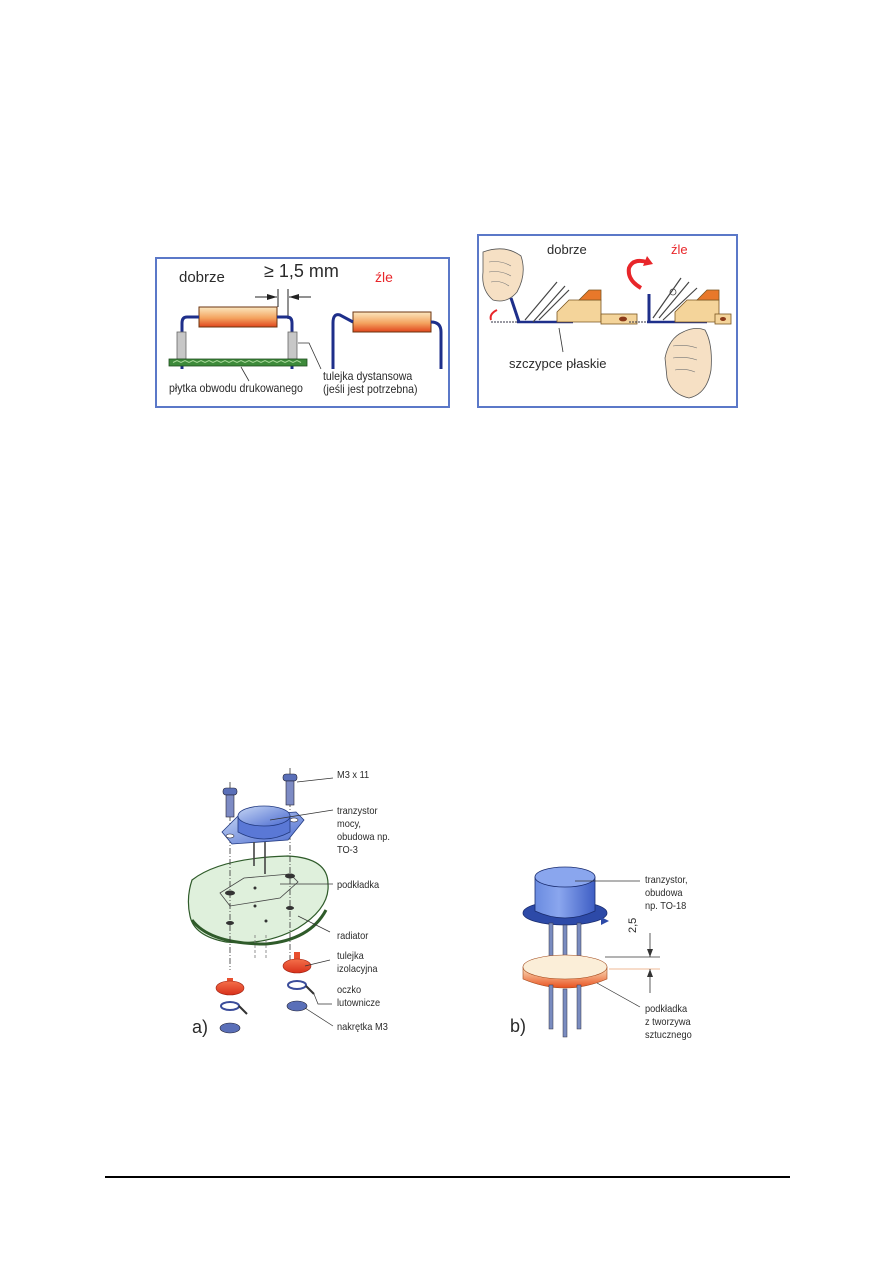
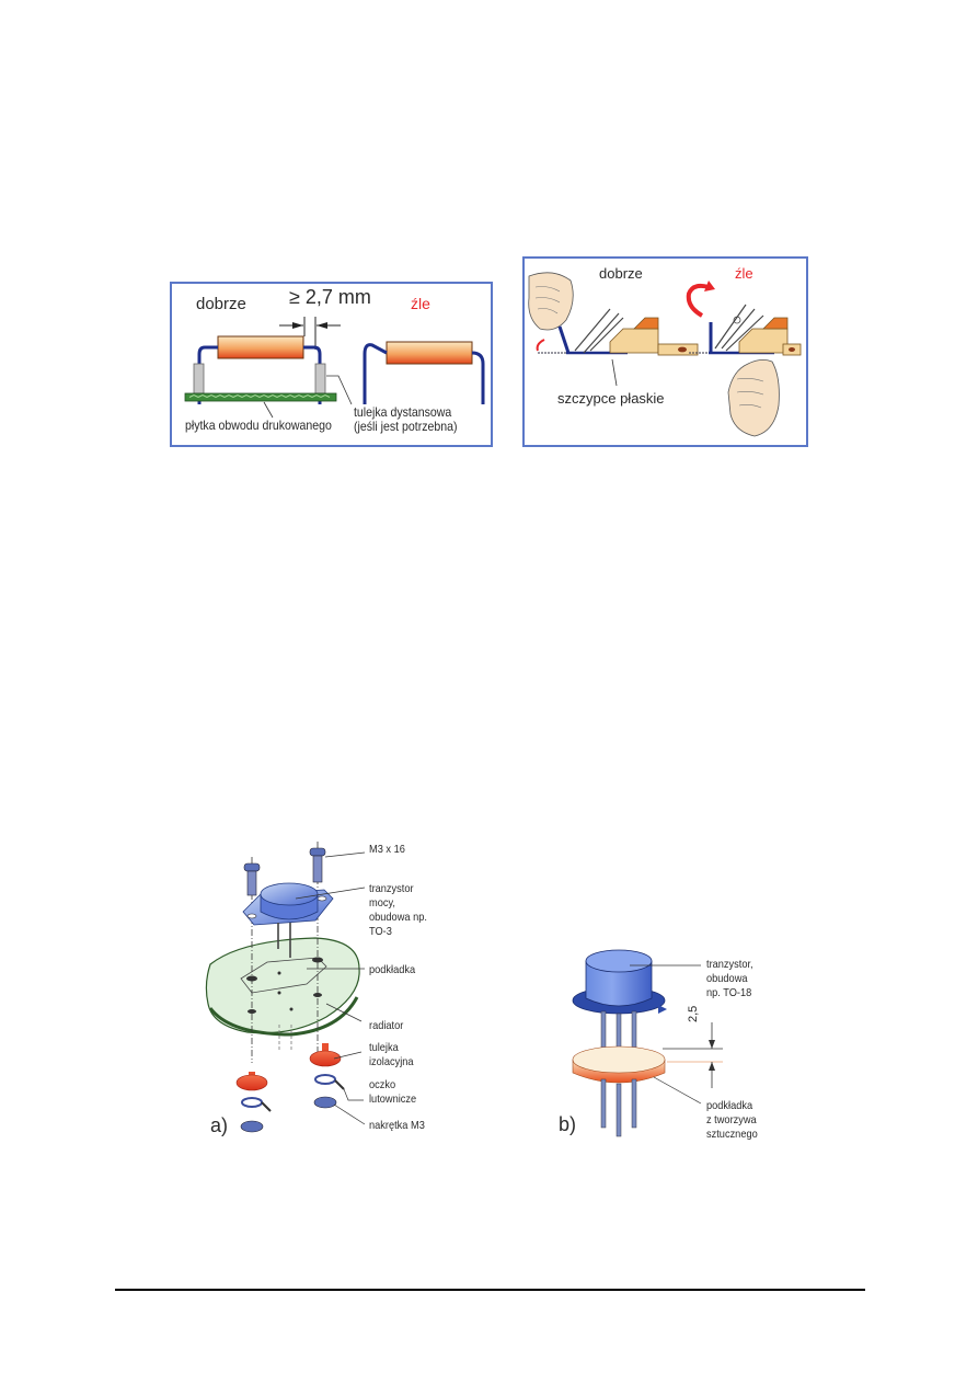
  dobrze
- ≥ 1,5 mm
+ ≥ 2,7 mm
  źle
  płytka obwodu drukowanego
  tulejka dystansowa
  (jeśli jest potrzebna)
  dobrze
  źle
  szczypce płaskie
- M3 x 11
+ M3 x 16
  tranzystor
  mocy,
  obudowa np.
  TO-3
  podkładka
  radiator
  tulejka
  izolacyjna
  oczko
  lutownicze
  nakrętka M3
  a)
  tranzystor,
  obudowa
  np. TO-18
  podkładka
  z tworzywa
  sztucznego
  b)
